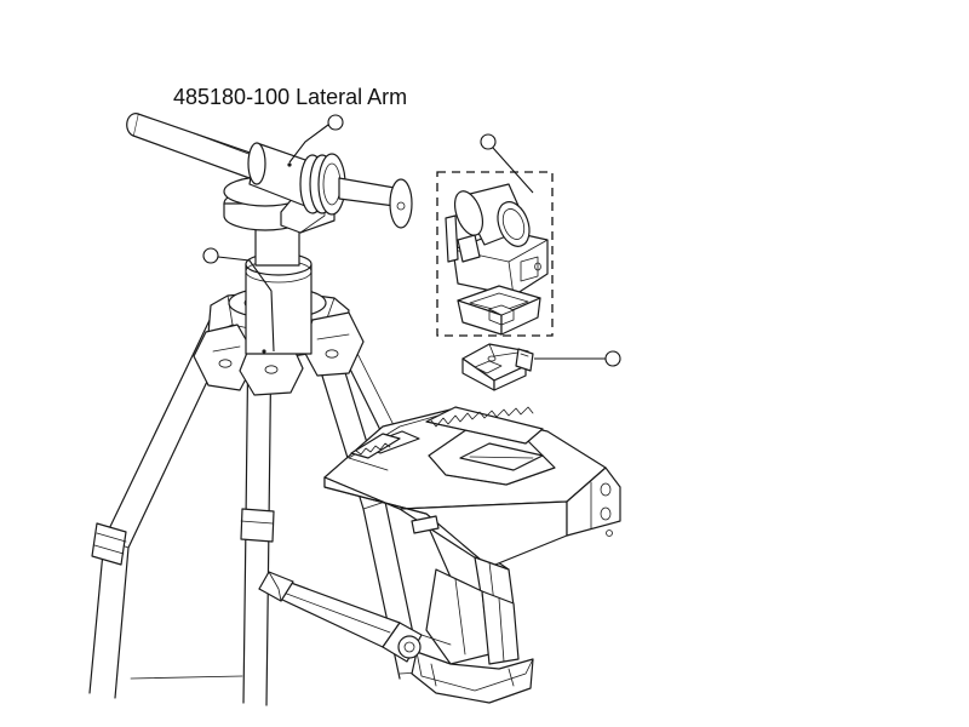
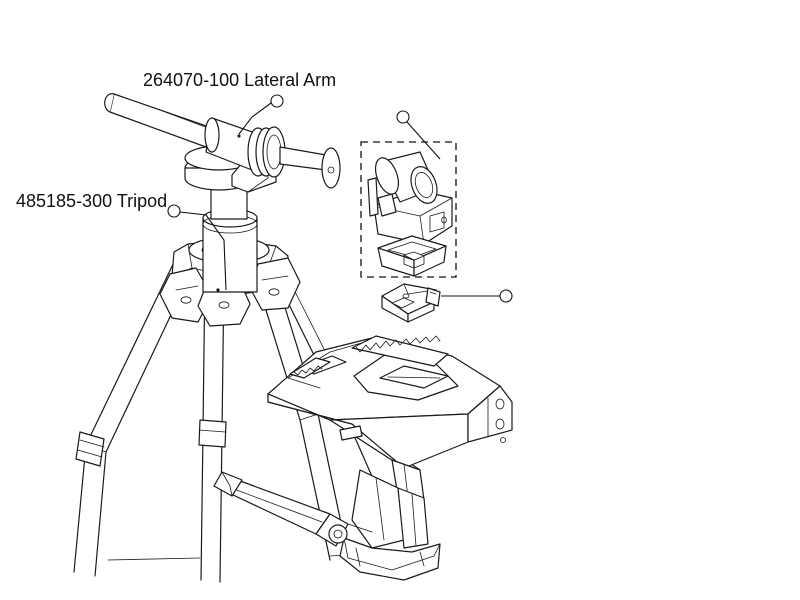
- 485180-100 Lateral Arm
+ 264070-100 Lateral Arm
+ 485185-300 Tripod
